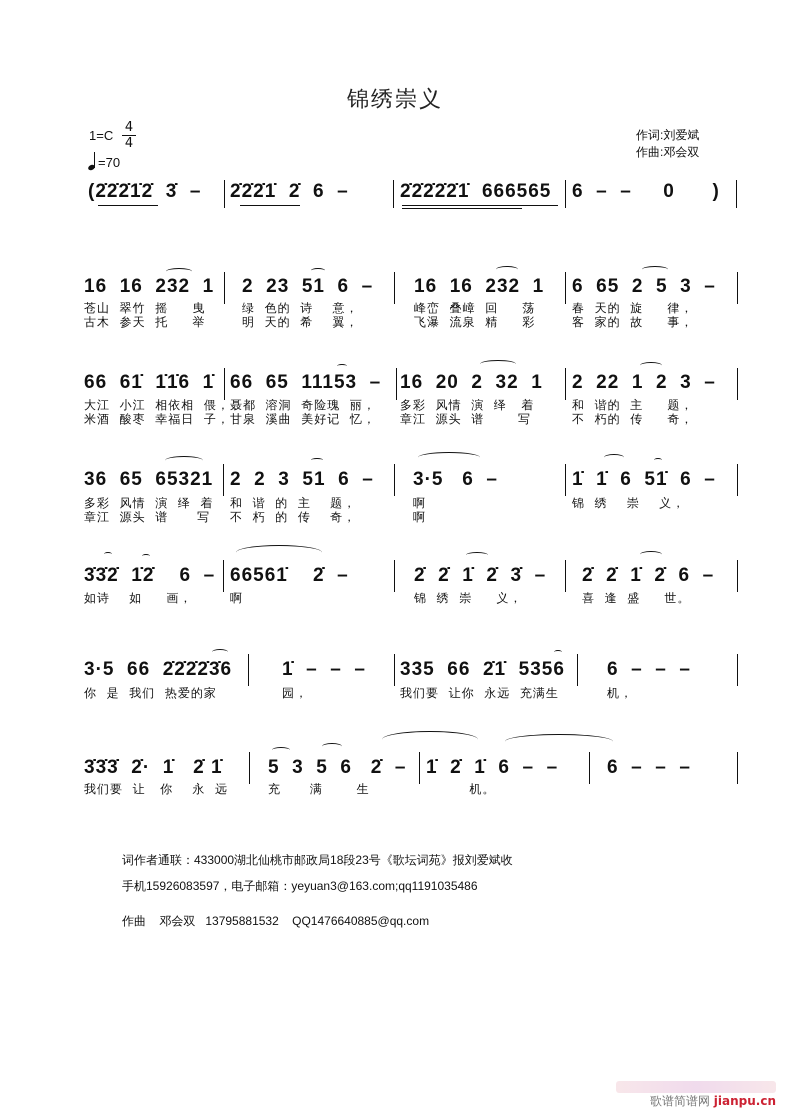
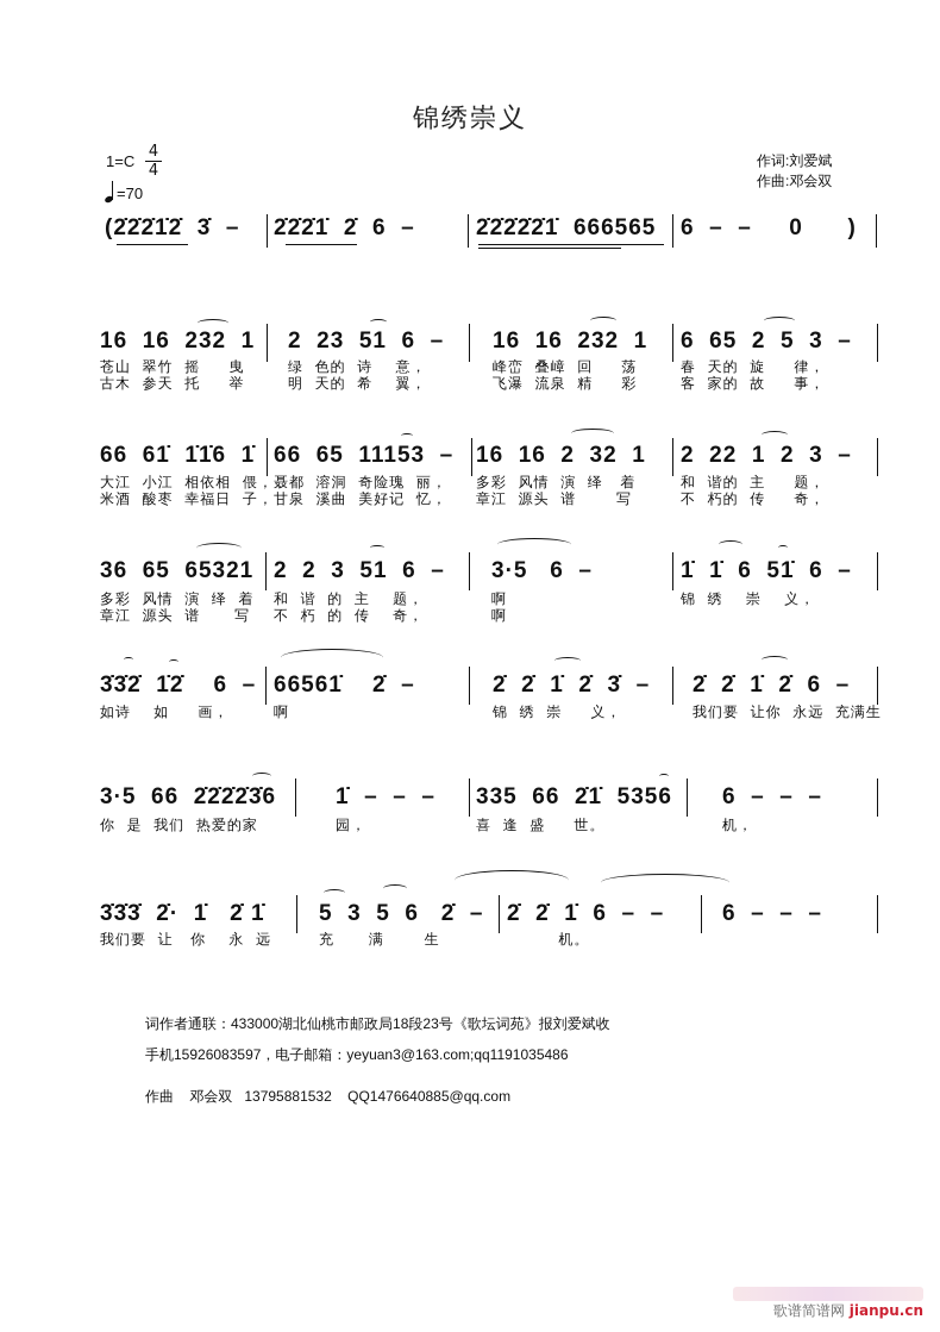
  锦绣崇义
  1=C
  4
  4
  =70
  作词:刘爱斌
  作曲:邓会双
  (2̇2̇2̇1̇2̇ 3̇ –
  2̇2̇2̇1̇ 2̇ 6 –
  2̇2̇2̇2̇2̇1̇ 666565
  6 – – 0 )
  16 16 232 1
  苍山 翠竹 摇 曳
  古木 参天 托 举
  2 23 51 6 –
  绿 色的 诗 意，
  明 天的 希 翼，
  16 16 232 1
  峰峦 叠嶂 回 荡
  飞瀑 流泉 精 彩
  6 65 2 5 3 –
  春 天的 旋 律，
  客 家的 故 事，
  66 61̇ 1̇1̇6 1̇
  大江 小江 相依相 偎，
  米酒 酸枣 幸福日 子，
  66 65 11153 –
  聂都 溶洞 奇险瑰 丽，
  甘泉 溪曲 美好记 忆，
- 16 20 2 32 1
+ 16 16 2 32 1
  多彩 风情 演 绎 着
  章江 源头 谱 写
  2 22 1 2 3 –
  和 谐的 主 题，
  不 朽的 传 奇，
  36 65 65321
  多彩 风情 演 绎 着
  章江 源头 谱 写
  2 2 3 51 6 –
  和 谐 的 主 题，
  不 朽 的 传 奇，
  3·5 6 –
  啊
  啊
  1̇ 1̇ 6 51̇ 6 –
  锦 绣 崇 义，
  3̇3̇2̇ 1̇2̇ 6 –
  如诗 如 画，
  66561̇ 2̇ –
  啊
  2̇ 2̇ 1̇ 2̇ 3̇ –
  锦 绣 崇 义，
  2̇ 2̇ 1̇ 2̇ 6 –
- 喜 逢 盛 世。
+ 我们要 让你 永远 充满生
  3·5 66 2̇2̇2̇2̇3̇6
  你 是 我们 热爱的家
  1̇ – – –
  园，
  335 66 2̇1̇ 5356
- 我们要 让你 永远 充满生
+ 喜 逢 盛 世。
  6 – – –
  机，
  3̇3̇3̇ 2̇· 1̇ 2̇ 1̇
  我们要 让 你 永 远
  5 3 5 6 2̇ –
  充 满 生
- 1̇ 2̇ 1̇ 6 – –
+ 2̇ 2̇ 1̇ 6 – –
  机。
  6 – – –
  词作者通联：433000湖北仙桃市邮政局18段23号《歌坛词苑》报刘爱斌收
  手机15926083597，电子邮箱：yeyuan3@163.com;qq1191035486
  作曲 邓会双 13795881532 QQ1476640885@qq.com
  歌谱简谱网 jianpu.cn
